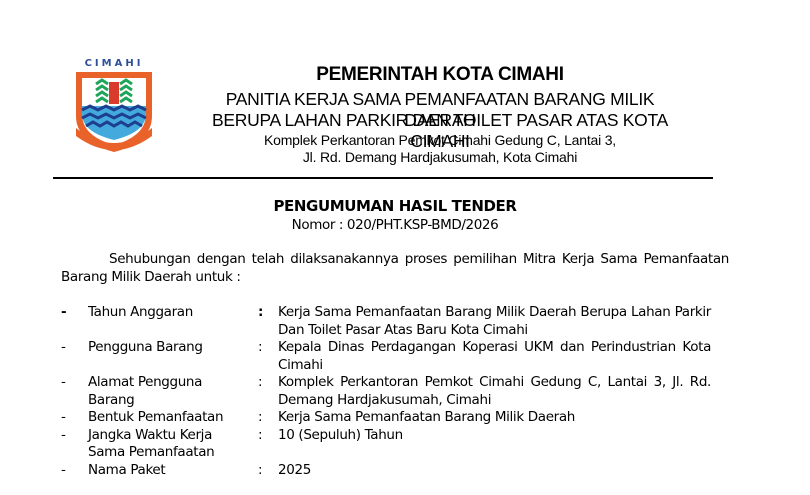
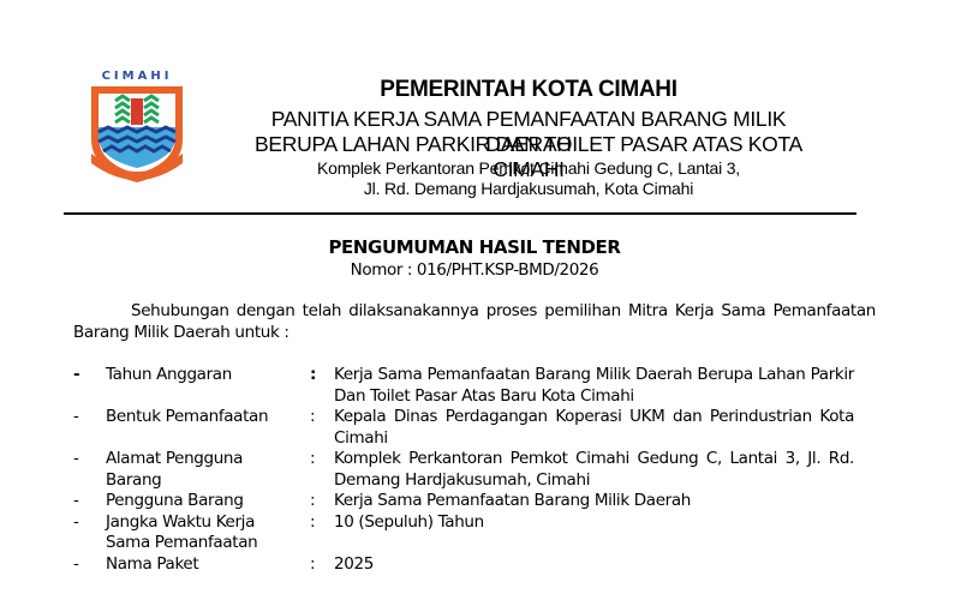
  CIMAHI
  PEMERINTAH KOTA CIMAHI
  PANITIA KERJA SAMA PEMANFAATAN BARANG MILIK DAERAH
  BERUPA LAHAN PARKIR DAN TOILET PASAR ATAS KOTA CIMAHI
  Komplek Perkantoran Pemkot Cimahi Gedung C, Lantai 3,
  Jl. Rd. Demang Hardjakusumah, Kota Cimahi
  PENGUMUMAN HASIL TENDER
- Nomor : 020/PHT.KSP-BMD/2026
+ Nomor : 016/PHT.KSP-BMD/2026
  Sehubungan dengan telah dilaksanakannya proses pemilihan Mitra Kerja Sama Pemanfaatan Barang Milik Daerah untuk :
  -
  Tahun Anggaran
  :
  Kerja Sama Pemanfaatan Barang Milik Daerah Berupa Lahan Parkir Dan Toilet Pasar Atas Baru Kota Cimahi
  -
- Pengguna Barang
+ Bentuk Pemanfaatan
  :
  Kepala Dinas Perdagangan Koperasi UKM dan Perindustrian Kota Cimahi
  -
  Alamat Pengguna Barang
  :
  Komplek Perkantoran Pemkot Cimahi Gedung C, Lantai 3, Jl. Rd. Demang Hardjakusumah, Cimahi
  -
- Bentuk Pemanfaatan
+ Pengguna Barang
  :
  Kerja Sama Pemanfaatan Barang Milik Daerah
  -
  Jangka Waktu Kerja Sama Pemanfaatan
  :
  10 (Sepuluh) Tahun
  -
  Nama Paket
  :
  2025
